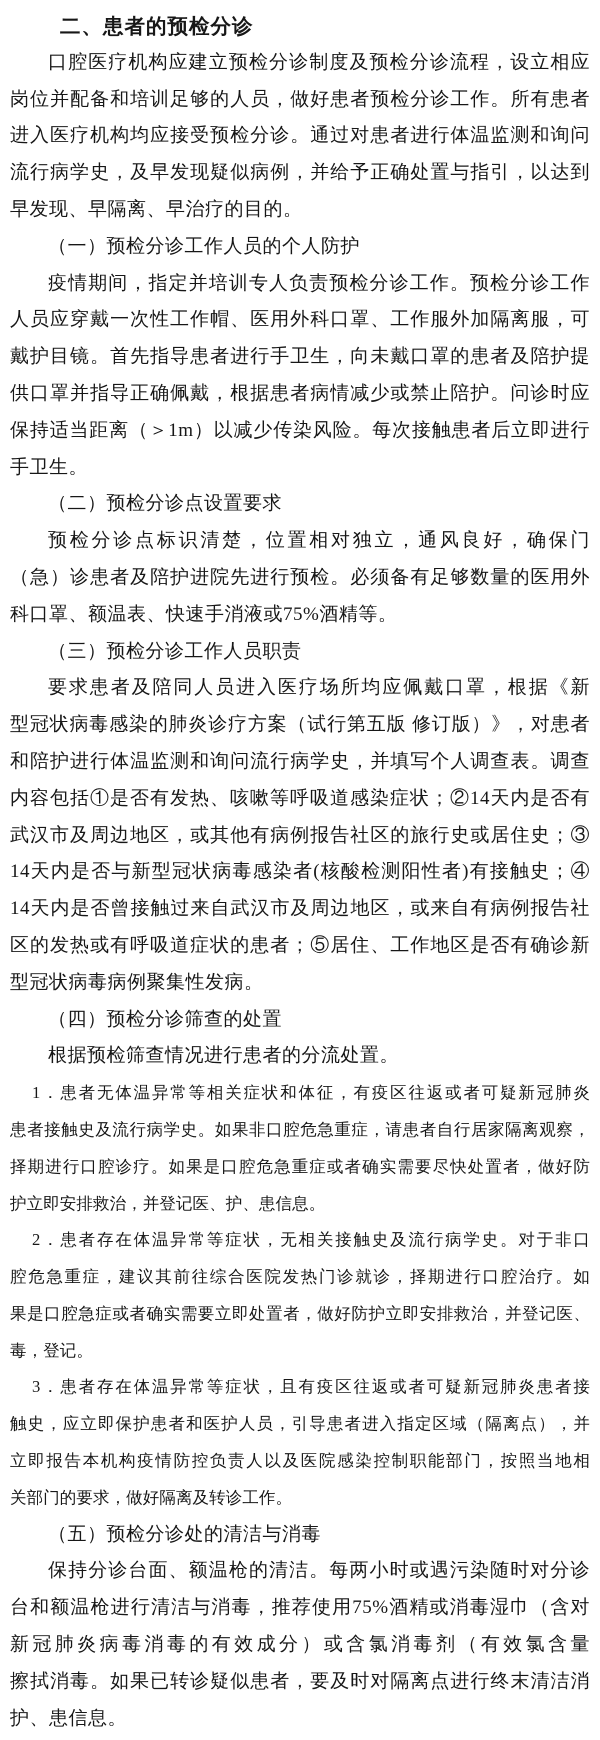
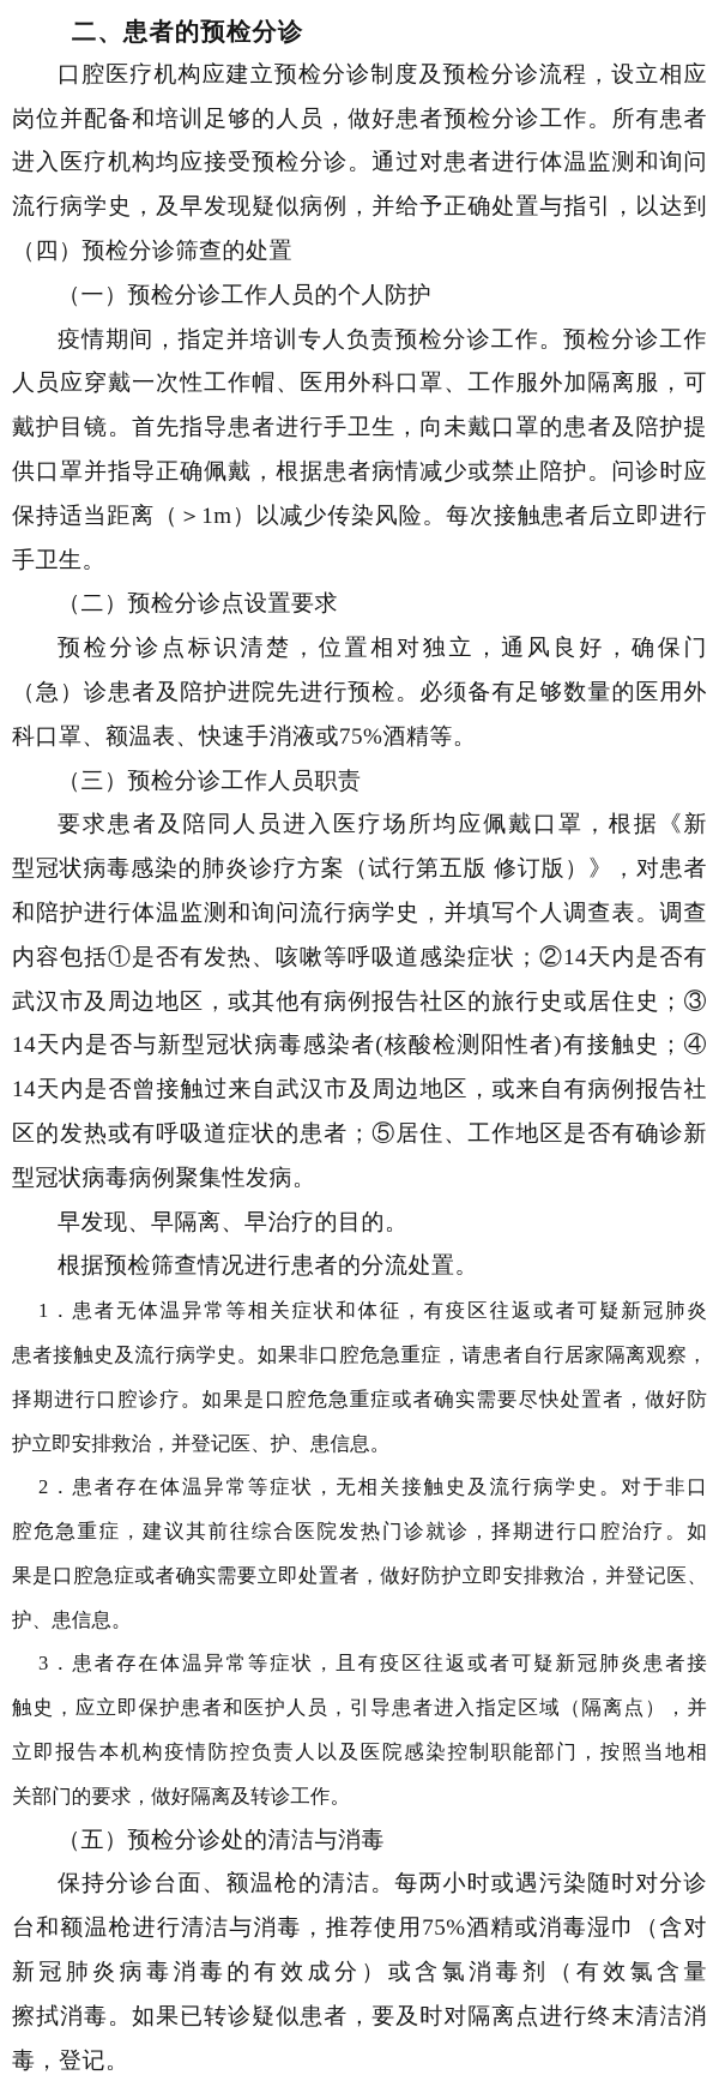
  二、患者的预检分诊
  口腔医疗机构应建立预检分诊制度及预检分诊流程，设立相应
  岗位并配备和培训足够的人员，做好患者预检分诊工作。所有患者
  进入医疗机构均应接受预检分诊。通过对患者进行体温监测和询问
  流行病学史，及早发现疑似病例，并给予正确处置与指引，以达到
- 早发现、早隔离、早治疗的目的。
+ （四）预检分诊筛查的处置
  （一）预检分诊工作人员的个人防护
  疫情期间，指定并培训专人负责预检分诊工作。预检分诊工作
  人员应穿戴一次性工作帽、医用外科口罩、工作服外加隔离服，可
  戴护目镜。首先指导患者进行手卫生，向未戴口罩的患者及陪护提
  供口罩并指导正确佩戴，根据患者病情减少或禁止陪护。问诊时应
  保持适当距离（＞1m）以减少传染风险。每次接触患者后立即进行
  手卫生。
  （二）预检分诊点设置要求
  预检分诊点标识清楚，位置相对独立，通风良好，确保门
  （急）诊患者及陪护进院先进行预检。必须备有足够数量的医用外
  科口罩、额温表、快速手消液或75%酒精等。
  （三）预检分诊工作人员职责
  要求患者及陪同人员进入医疗场所均应佩戴口罩，根据《新
  型冠状病毒感染的肺炎诊疗方案（试行第五版 修订版）》，对患者
  和陪护进行体温监测和询问流行病学史，并填写个人调查表。调查
  内容包括①是否有发热、咳嗽等呼吸道感染症状；②14天内是否有
  武汉市及周边地区，或其他有病例报告社区的旅行史或居住史；③
  14天内是否与新型冠状病毒感染者(核酸检测阳性者)有接触史；④
  14天内是否曾接触过来自武汉市及周边地区，或来自有病例报告社
  区的发热或有呼吸道症状的患者；⑤居住、工作地区是否有确诊新
  型冠状病毒病例聚集性发病。
- （四）预检分诊筛查的处置
+ 早发现、早隔离、早治疗的目的。
  根据预检筛查情况进行患者的分流处置。
  1．患者无体温异常等相关症状和体征，有疫区往返或者可疑新冠肺炎
  患者接触史及流行病学史。如果非口腔危急重症，请患者自行居家隔离观察，
  择期进行口腔诊疗。如果是口腔危急重症或者确实需要尽快处置者，做好防
  护立即安排救治，并登记医、护、患信息。
  2．患者存在体温异常等症状，无相关接触史及流行病学史。对于非口
  腔危急重症，建议其前往综合医院发热门诊就诊，择期进行口腔治疗。如
  果是口腔急症或者确实需要立即处置者，做好防护立即安排救治，并登记医、
- 毒，登记。
+ 护、患信息。
  3．患者存在体温异常等症状，且有疫区往返或者可疑新冠肺炎患者接
  触史，应立即保护患者和医护人员，引导患者进入指定区域（隔离点），并
  立即报告本机构疫情防控负责人以及医院感染控制职能部门，按照当地相
  关部门的要求，做好隔离及转诊工作。
  （五）预检分诊处的清洁与消毒
  保持分诊台面、额温枪的清洁。每两小时或遇污染随时对分诊
  台和额温枪进行清洁与消毒，推荐使用75%酒精或消毒湿巾（含对
  新冠肺炎病毒消毒的有效成分）或含氯消毒剂（有效氯含量
  擦拭消毒。如果已转诊疑似患者，要及时对隔离点进行终末清洁消
- 护、患信息。
+ 毒，登记。
